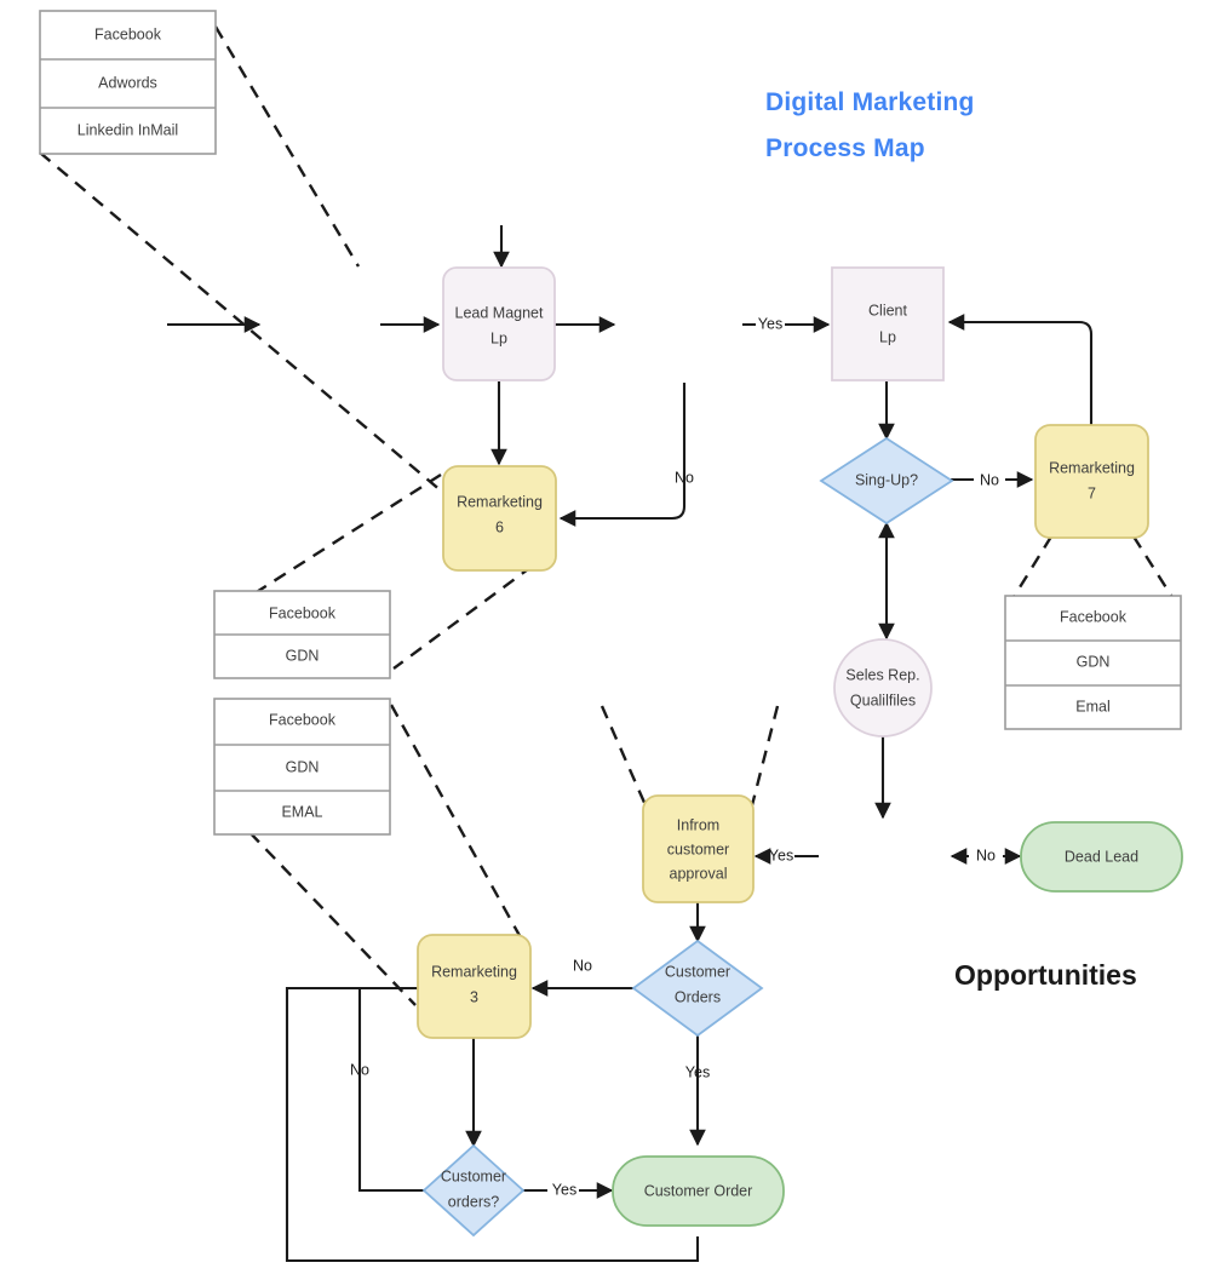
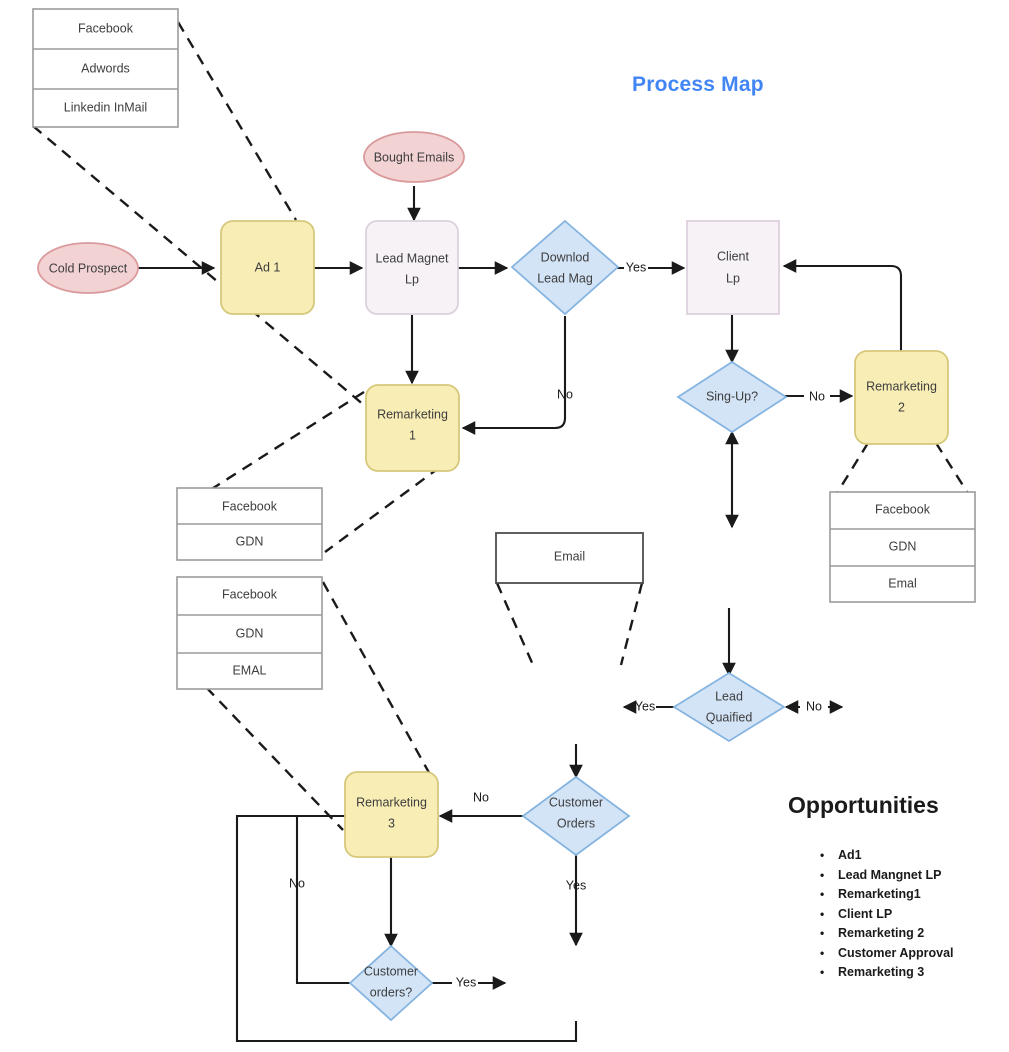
- Digital Marketing
  Process Map
  Opportunities
+ Ad1
+ Lead Mangnet LP
+ Remarketing1
+ Client LP
+ Remarketing 2
+ Customer Approval
+ Remarketing 3
  Facebook
  Adwords
  Linkedin InMail
  Facebook
  GDN
  Facebook
  GDN
  EMAL
  Facebook
  GDN
  Emal
+ Email
+ Cold Prospect
+ Bought Emails
+ Ad 1
  Lead Magnet
  Lp
+ Downlod
+ Lead Mag
  Yes
  No
  Client
  Lp
  Sing-Up?
  No
  Remarketing
- 7
+ 2
  Remarketing
- 6
+ 1
- Seles Rep.
- Qualilfiles
- Infrom
- customer
- approval
  Yes
+ Lead
+ Quaified
  No
- Dead Lead
  Customer
  Orders
  No
  Yes
  Remarketing
  3
  Customer
  orders?
  No
  Yes
- Customer Order
